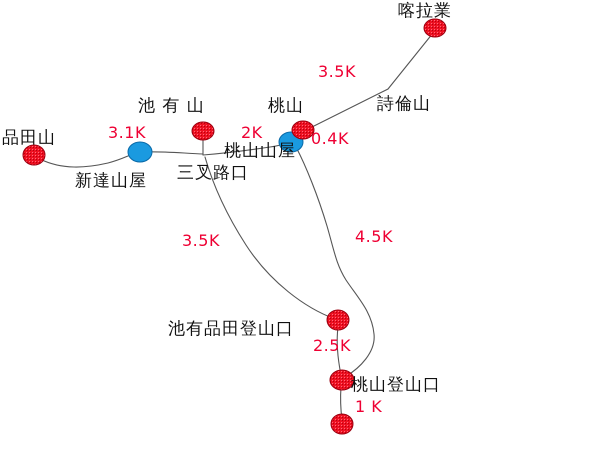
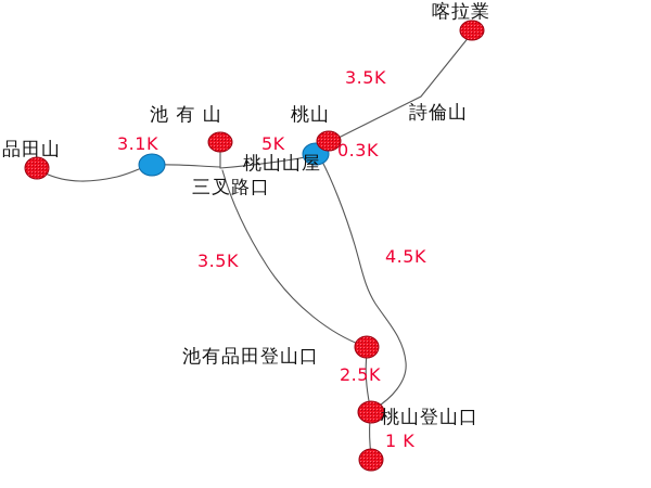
  品田山
- 新達山屋
  池 有 山
  三叉路口
  桃山山屋
  桃山
  詩倫山
  喀拉業
  池有品田登山口
  桃山登山口
  3.1K
- 2K
+ 5K
- 0.4K
+ 0.3K
  3.5K
  3.5K
  4.5K
  2.5K
  1 K
